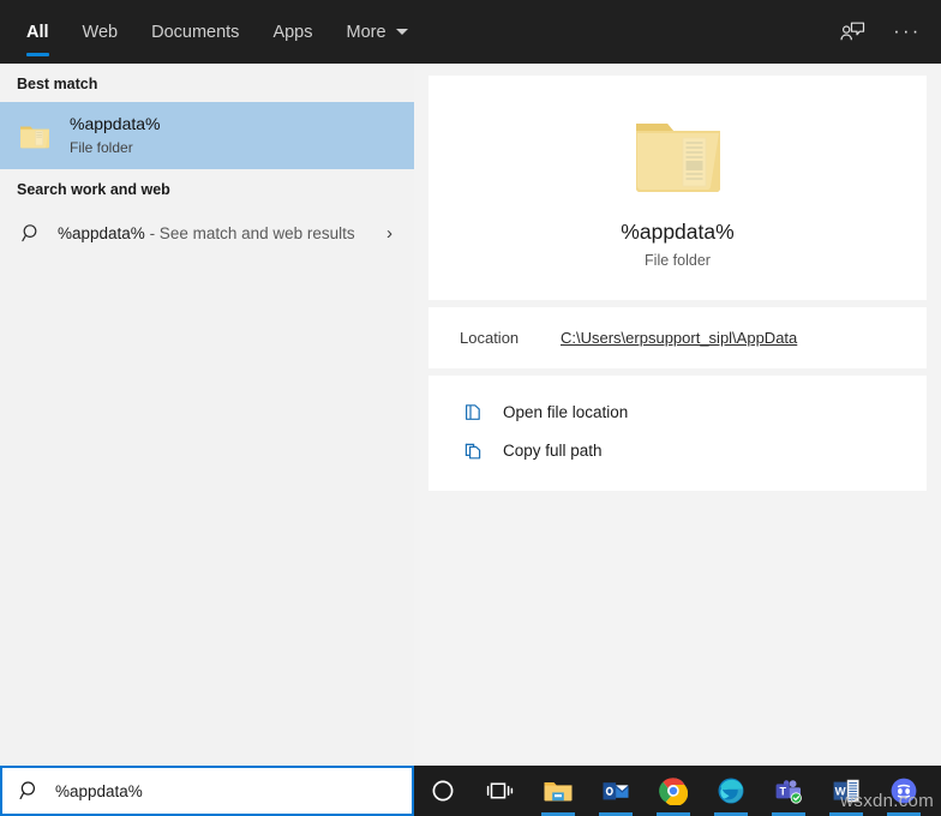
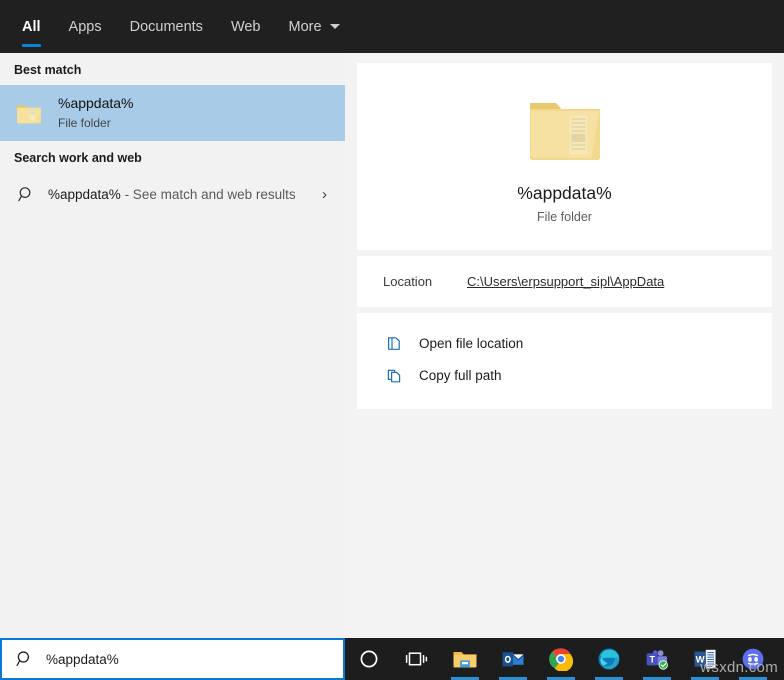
  All
- Web
+ Apps
  Documents
- Apps
+ Web
  More
- ···
  Best match
  %appdata%
  File folder
  Search work and web
  %appdata% - See match and web results
  ›
  %appdata%
  File folder
  Location
  C:\Users\erpsupport_sipl\AppData
  Open file location
  Copy full path
  %appdata%
  T
  W
  wsxdn.com
